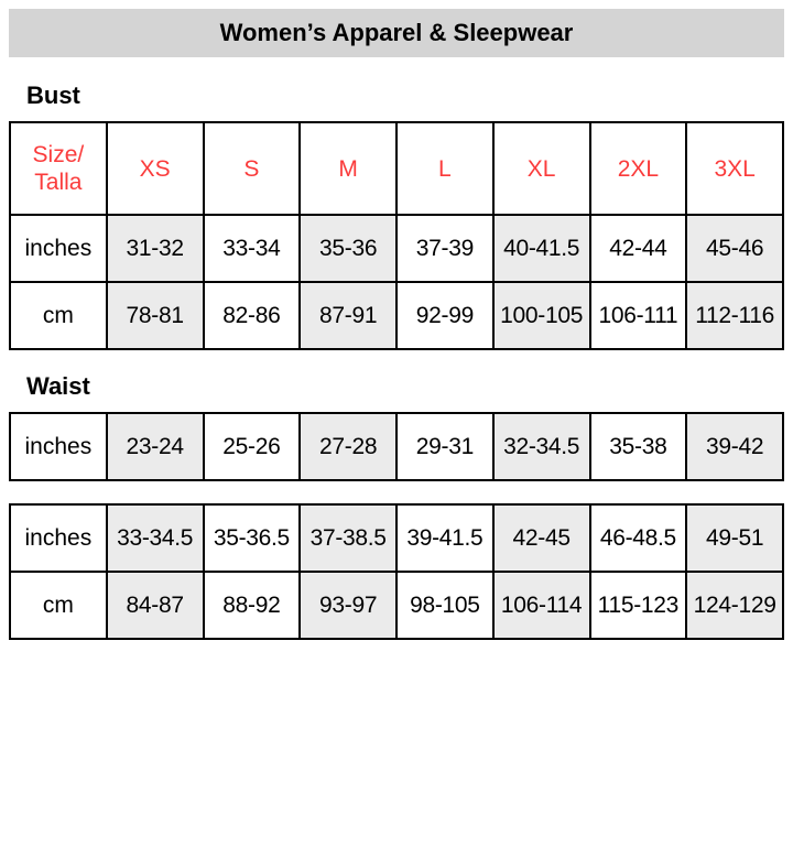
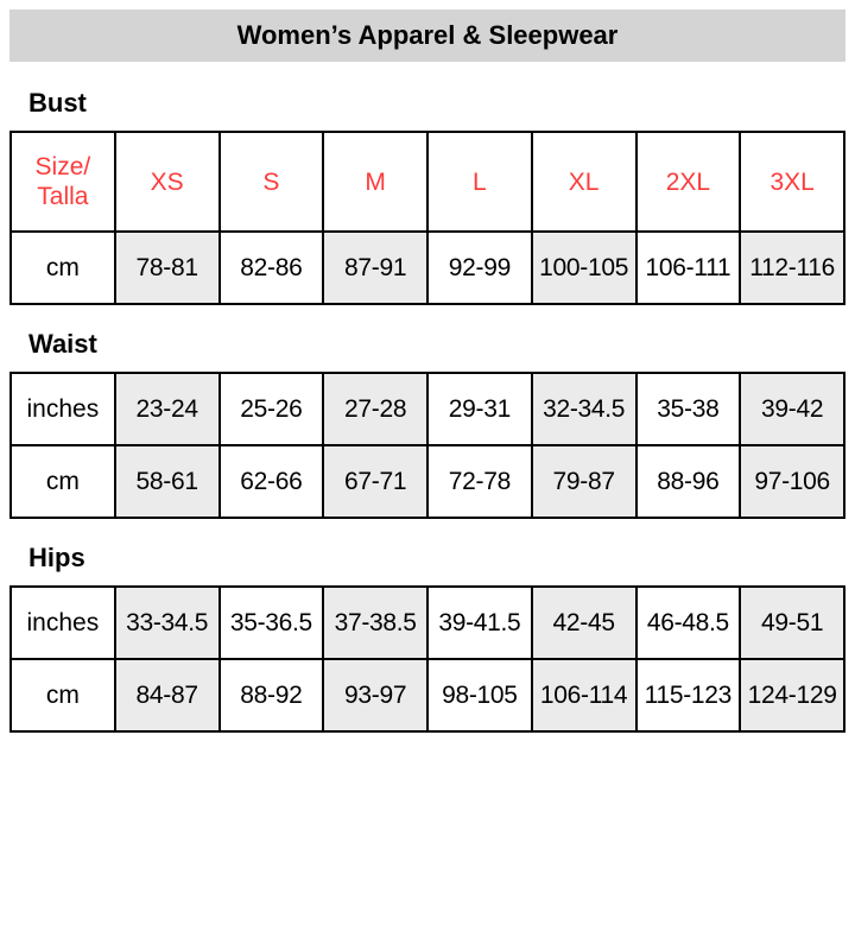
  Women’s Apparel & Sleepwear
  Bust
  Size/ Talla	XS	S	M	L	XL	2XL	3XL
- inches	31-32	33-34	35-36	37-39	40-41.5	42-44	45-46
  cm	78-81	82-86	87-91	92-99	100-105	106-111	112-116
  Waist
  inches	23-24	25-26	27-28	29-31	32-34.5	35-38	39-42
+ cm	58-61	62-66	67-71	72-78	79-87	88-96	97-106
+ Hips
  inches	33-34.5	35-36.5	37-38.5	39-41.5	42-45	46-48.5	49-51
  cm	84-87	88-92	93-97	98-105	106-114	115-123	124-129
